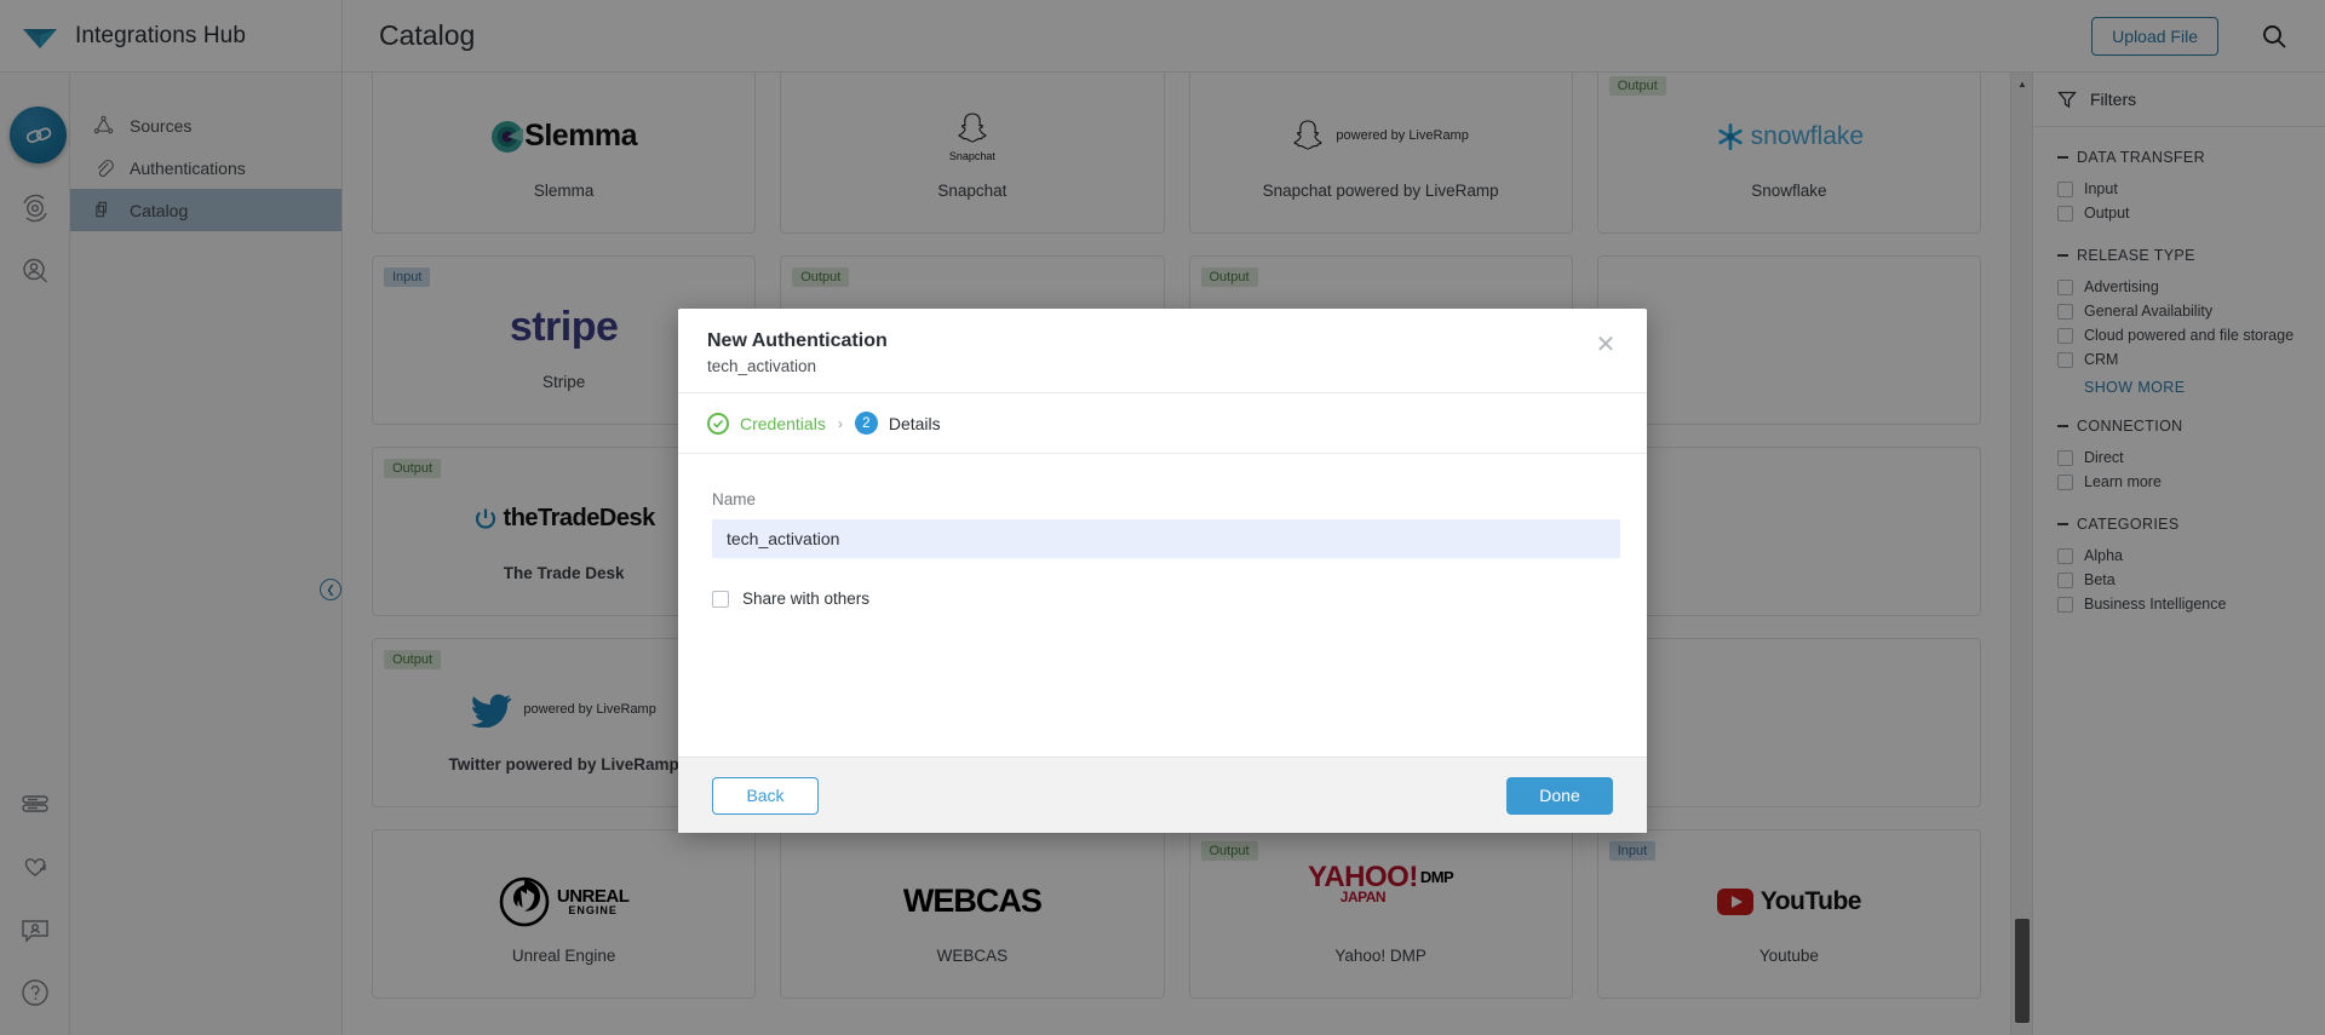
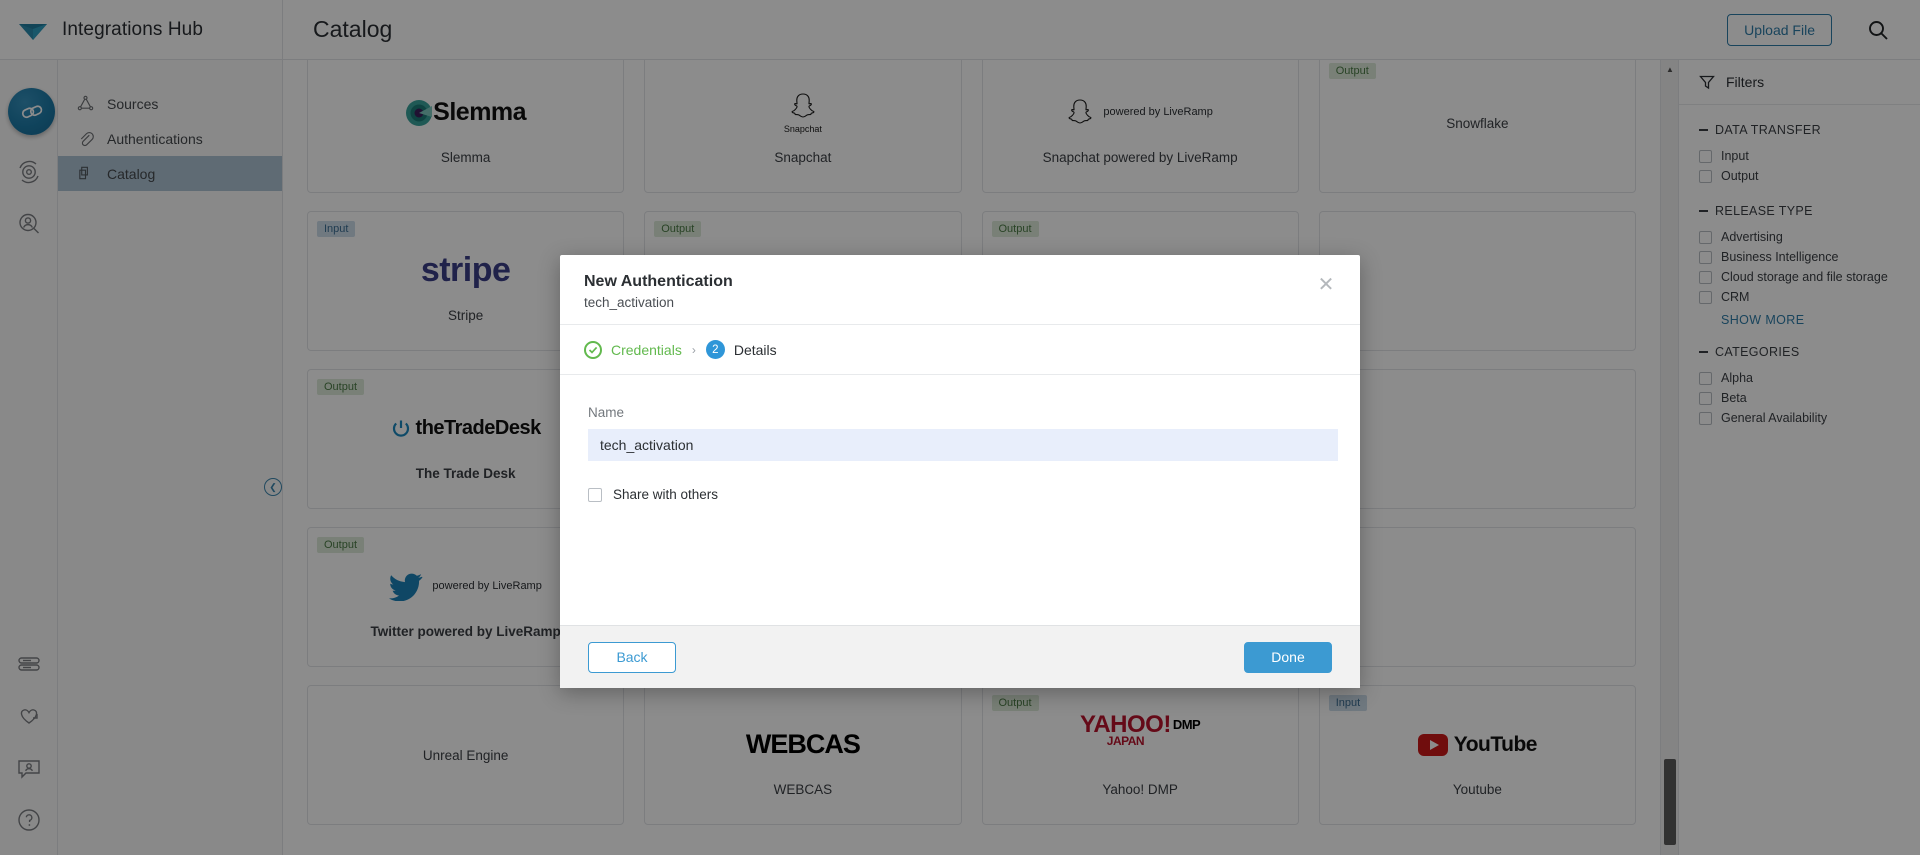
  Integrations Hub
  Catalog
  Upload File
  Sources
  Authentications
  Catalog
  ❮
  Slemma
  Slemma
  Snapchat
  Snapchat
  powered by LiveRamp
  Snapchat powered by LiveRamp
  Output
- snowflake
  Snowflake
  Input
  stripe
  Stripe
  Output
  Output
  Output
  theTradeDesk
  The Trade Desk
  Output
  powered by LiveRamp
  Twitter powered by LiveRamp
- UNREAL
- ENGINE
  Unreal Engine
  WEBCAS
  WEBCAS
  Output
  YAHOO!
  JAPAN
  DMP
  Yahoo! DMP
  Input
  YouTube
  Youtube
  ▲
  Filters
  DATA TRANSFER
  Input
  Output
  RELEASE TYPE
  Advertising
- General Availability
+ Business Intelligence
- Cloud powered and file storage
+ Cloud storage and file storage
  CRM
  SHOW MORE
- CONNECTION
- Direct
- Learn more
  CATEGORIES
  Alpha
  Beta
- Business Intelligence
+ General Availability
  New Authentication
  tech_activation
  ✕
  Credentials
  ›
  2
  Details
  Name
  tech_activation
  Share with others
  Back
  Done
